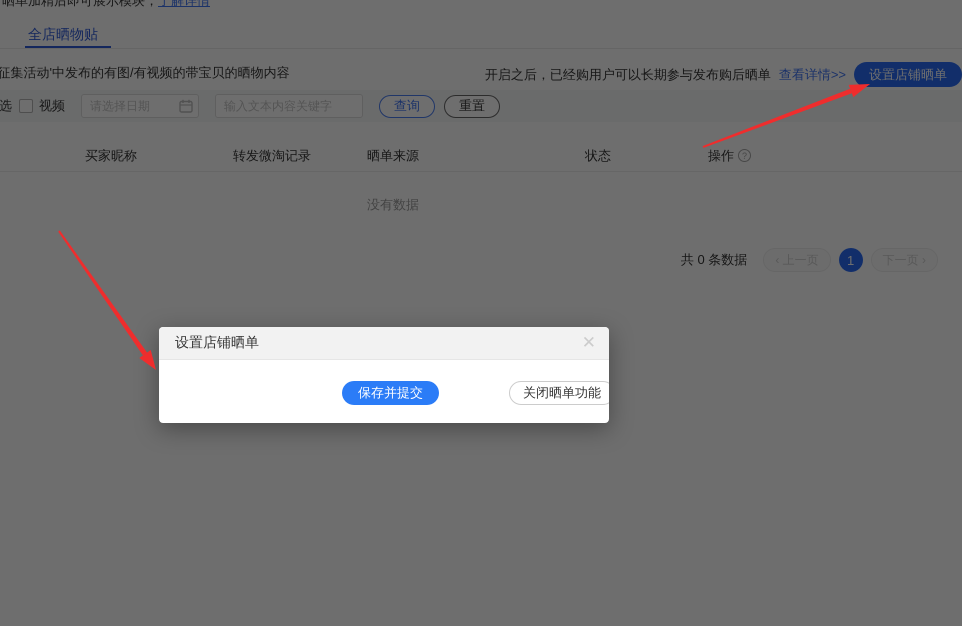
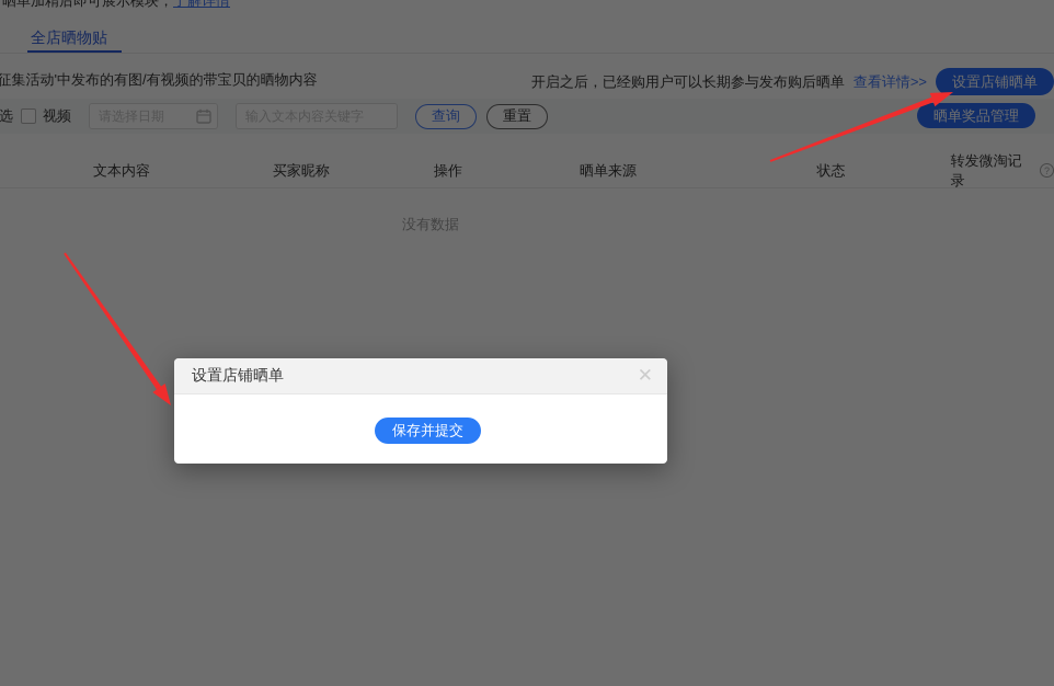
  晒单加精后即可展示模块，了解详情
  全店晒物贴
  征集活动'中发布的有图/有视频的带宝贝的晒物内容
  开启之后，已经购用户可以长期参与发布购后晒单
  查看详情>>
  设置店铺晒单
  视频
  请选择日期
  输入文本内容关键字
  查询
  重置
+ 晒单奖品管理
+ 文本内容
  买家昵称
- 转发微淘记录
+ 操作
  晒单来源
  状态
- 操作
+ 转发微淘记录
  ?
  没有数据
- 共 0 条数据
- 1
  设置店铺晒单
  ✕
  保存并提交
- 关闭晒单功能
